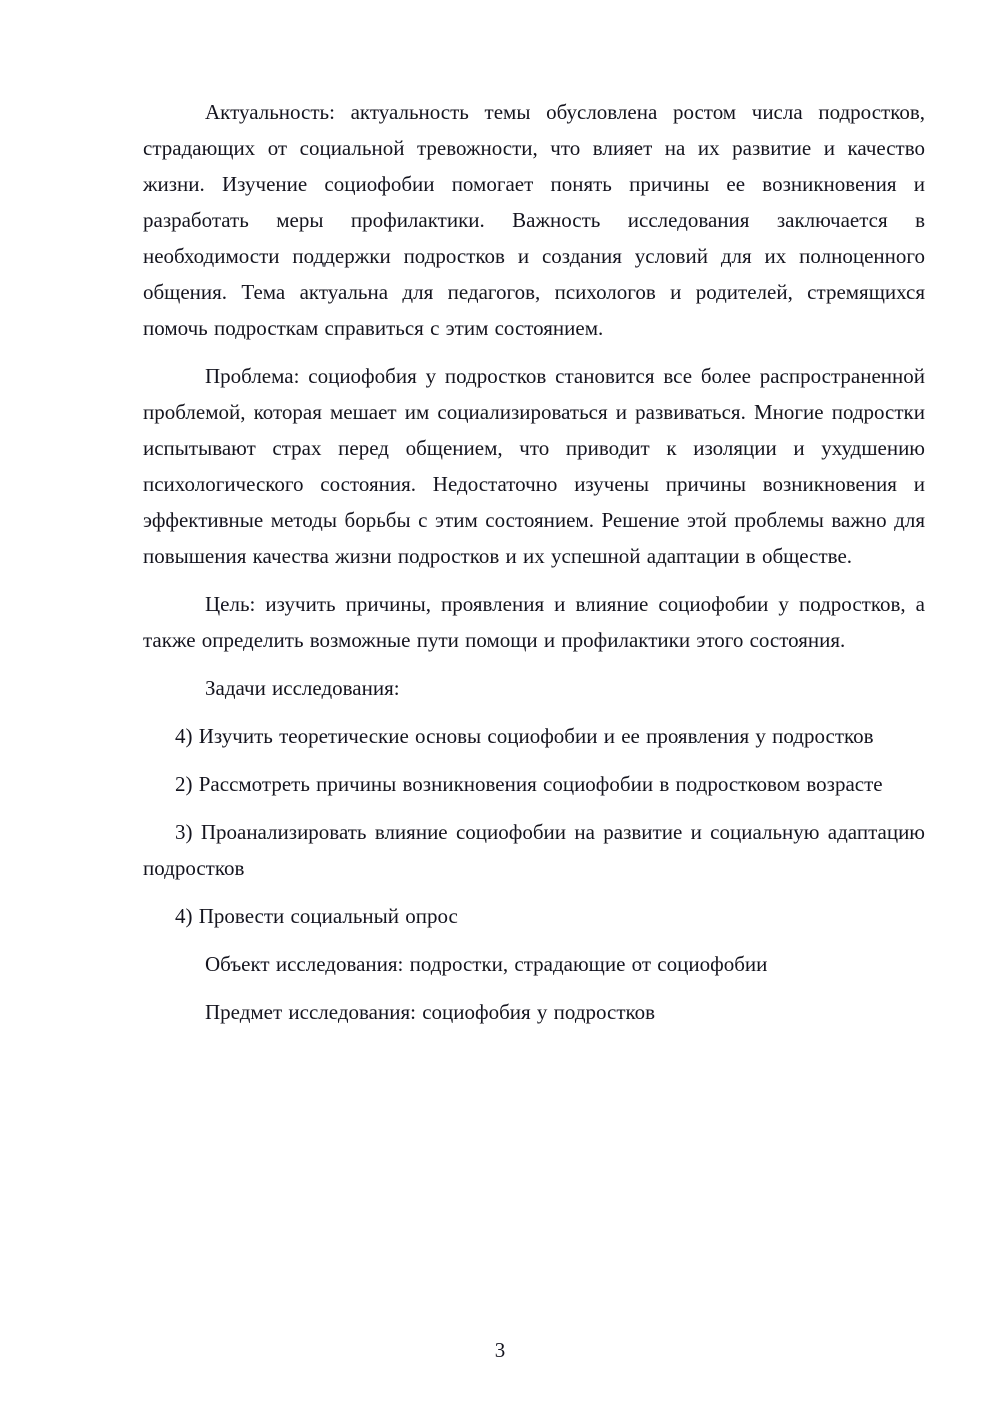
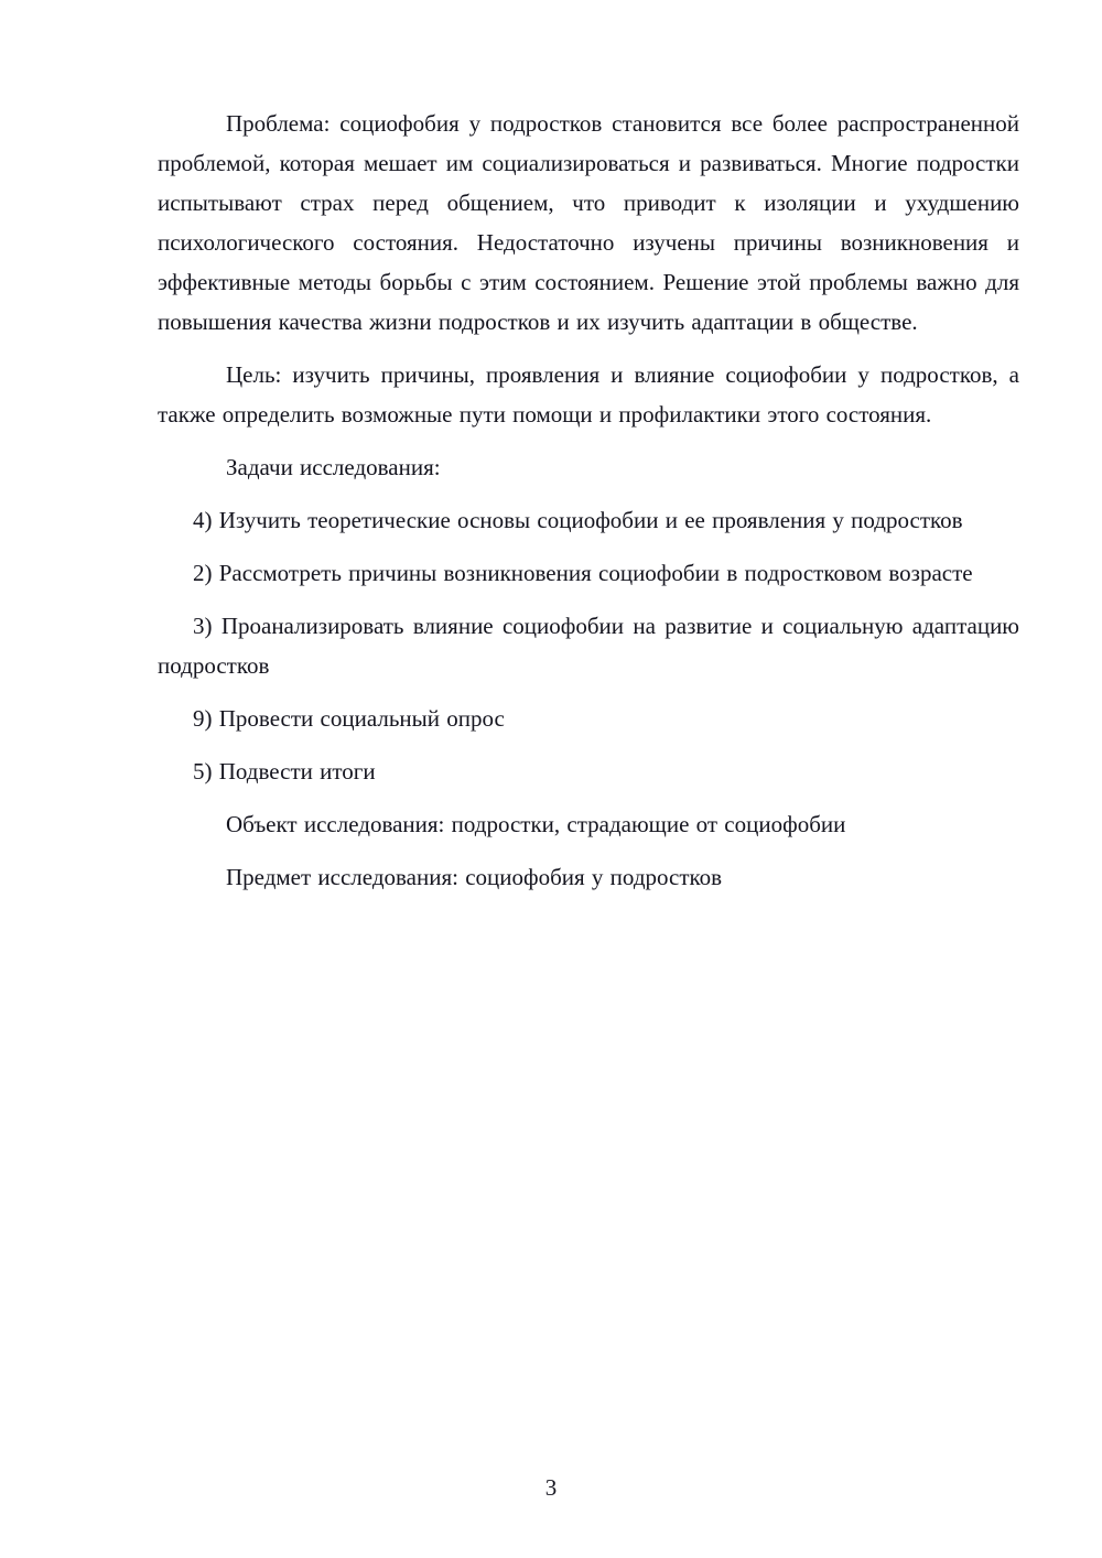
- Актуальность: актуальность темы обусловлена ростом числа подростков, страдающих от социальной тревожности, что влияет на их развитие и качество жизни. Изучение социофобии помогает понять причины ее возникновения и разработать меры профилактики. Важность исследования заключается в необходимости поддержки подростков и создания условий для их полноценного общения. Тема актуальна для педагогов, психологов и родителей, стремящихся помочь подросткам справиться с этим состоянием.
- Проблема: социофобия у подростков становится все более распространенной проблемой, которая мешает им социализироваться и развиваться. Многие подростки испытывают страх перед общением, что приводит к изоляции и ухудшению психологического состояния. Недостаточно изучены причины возникновения и эффективные методы борьбы с этим состоянием. Решение этой проблемы важно для повышения качества жизни подростков и их успешной адаптации в обществе.
+ Проблема: социофобия у подростков становится все более распространенной проблемой, которая мешает им социализироваться и развиваться. Многие подростки испытывают страх перед общением, что приводит к изоляции и ухудшению психологического состояния. Недостаточно изучены причины возникновения и эффективные методы борьбы с этим состоянием. Решение этой проблемы важно для повышения качества жизни подростков и их изучить адаптации в обществе.
  Цель: изучить причины, проявления и влияние социофобии у подростков, а также определить возможные пути помощи и профилактики этого состояния.
  Задачи исследования:
  4) Изучить теоретические основы социофобии и ее проявления у подростков
  2) Рассмотреть причины возникновения социофобии в подростковом возрасте
  3) Проанализировать влияние социофобии на развитие и социальную адаптацию подростков
- 4) Провести социальный опрос
+ 9) Провести социальный опрос
+ 5) Подвести итоги
  Объект исследования: подростки, страдающие от социофобии
  Предмет исследования: социофобия у подростков
  3
